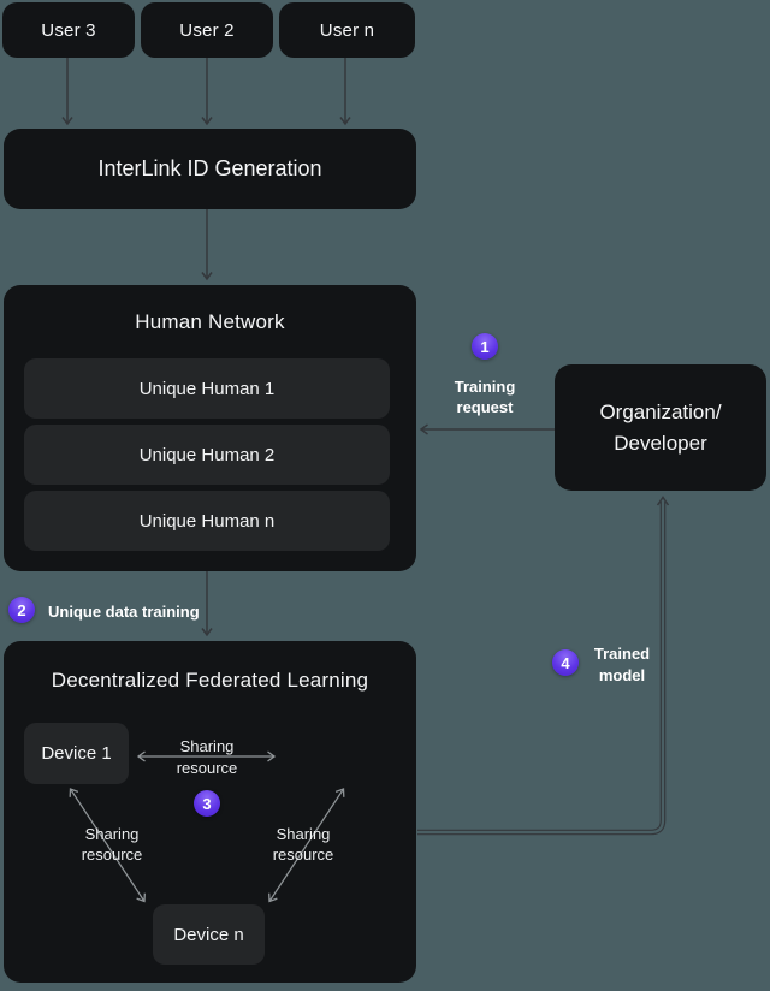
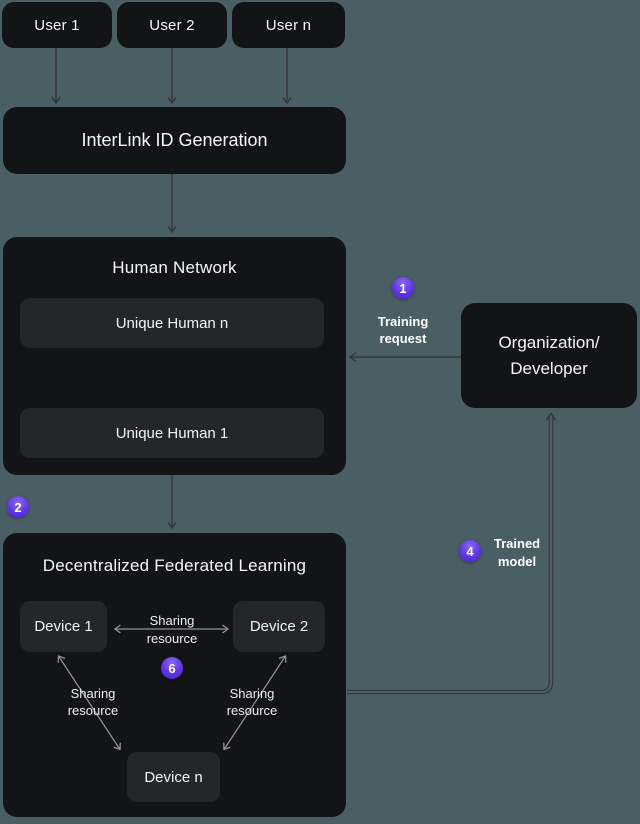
- User 3
+ User 1
  User 2
  User n
  InterLink ID Generation
  Human Network
- Unique Human 1
+ Unique Human n
- Unique Human 2
- Unique Human n
+ Unique Human 1
  Organization/
  Developer
  Decentralized Federated Learning
  Device 1
+ Device 2
  Device n
  Sharing
  resource
  Sharing
  resource
  Sharing
  resource
  1
  2
- 3
+ 6
  4
  Training
  request
- Unique data training
  Trained
  model
